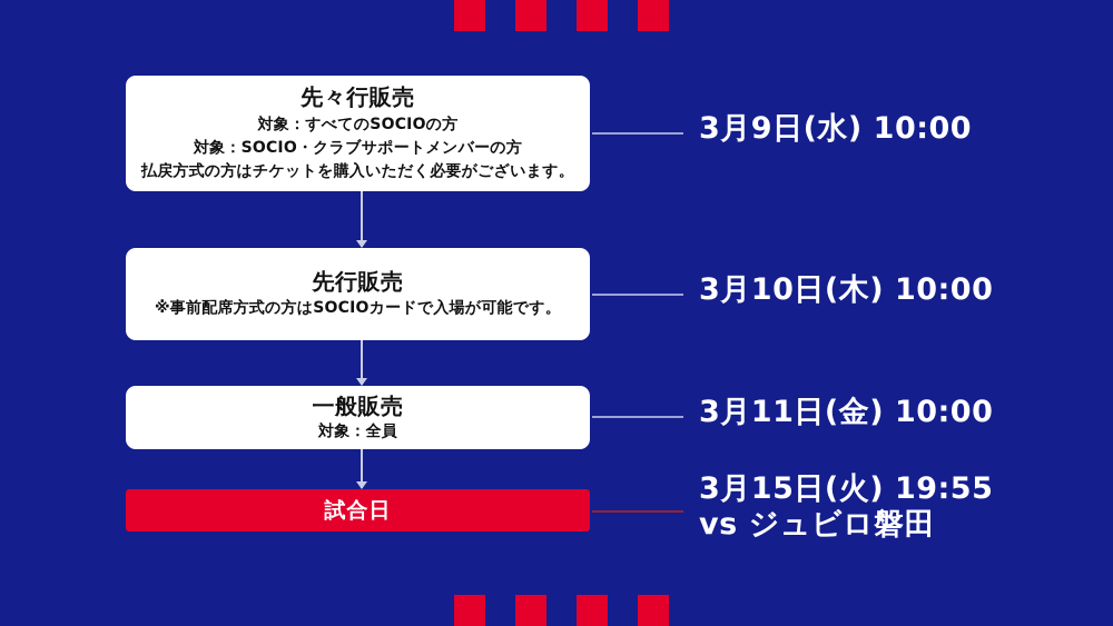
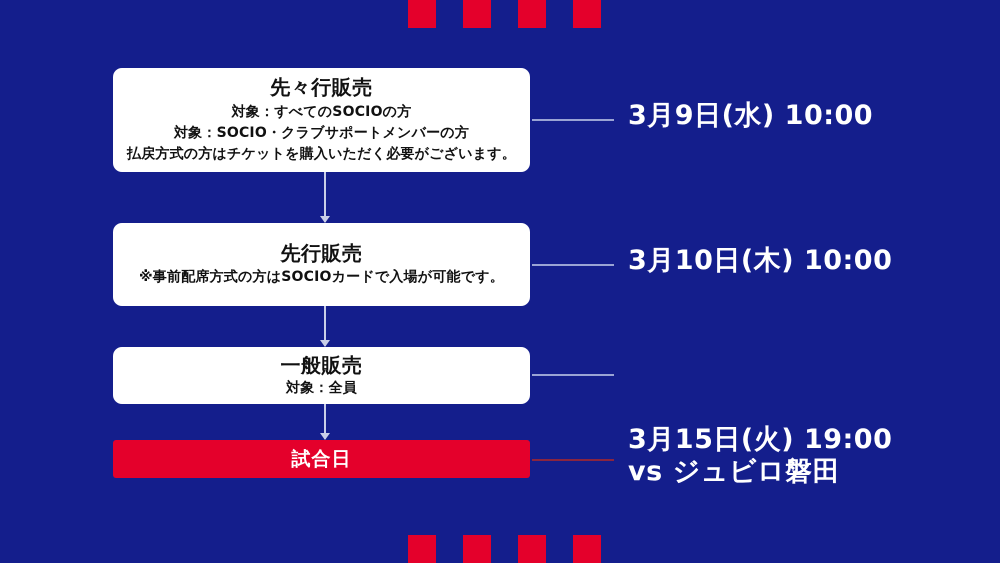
  先々行販売
  対象：すべてのSOCIOの方
  対象：SOCIO・クラブサポートメンバーの方
  払戻方式の方はチケットを購入いただく必要がございます。
  先行販売
  ※事前配席方式の方はSOCIOカードで入場が可能です。
  一般販売
  対象：全員
  試合日
  3月9日(水) 10:00
  3月10日(木) 10:00
- 3月11日(金) 10:00
- 3月15日(火) 19:55
+ 3月15日(火) 19:00
  vs ジュビロ磐田
